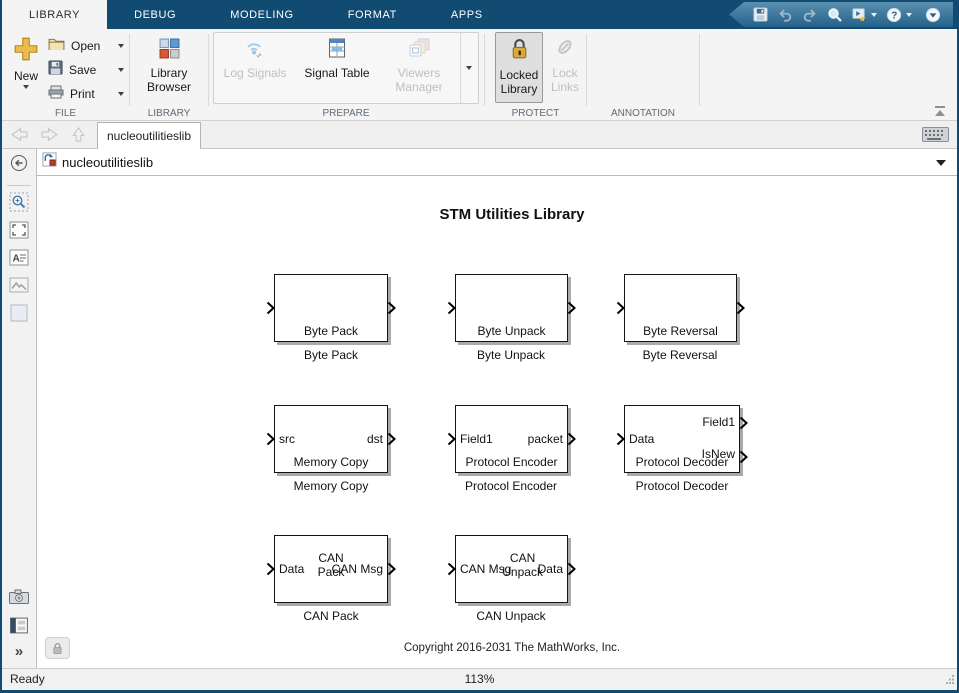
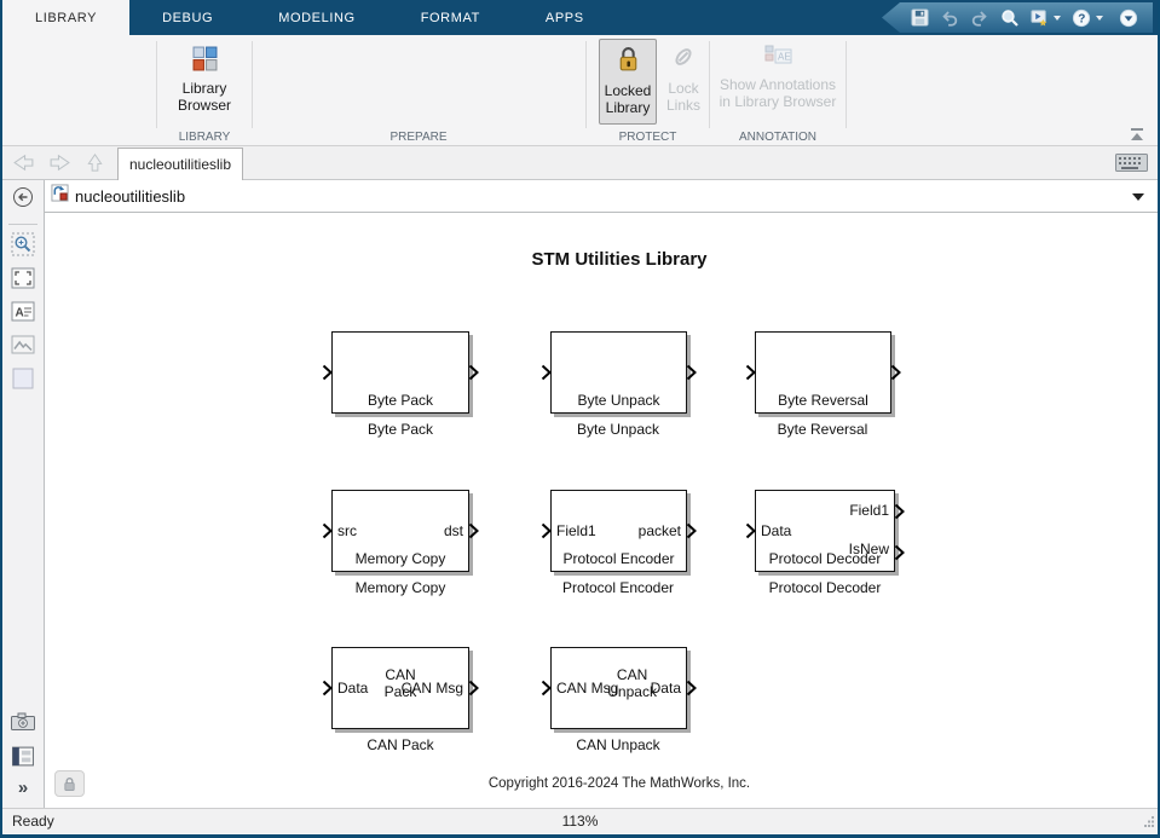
  LIBRARY
  DEBUG
  MODELING
  FORMAT
  APPS
  ?
- New
- Open
- Save
- Print
- FILE
  Library Browser
  LIBRARY
- Log Signals
- Signal Table
- Viewers Manager
  PREPARE
  Locked Library
  Lock Links
  PROTECT
+ AE
+ Show Annotations in Library Browser
  ANNOTATION
  nucleoutilitieslib
  A
  »
  nucleoutilitieslib
  STM Utilities Library
  Byte Pack
  Byte Pack
  Byte Unpack
  Byte Unpack
  Byte Reversal
  Byte Reversal
  src
  dst
  Memory Copy
  Memory Copy
  Field1
  packet
  Protocol Encoder
  Protocol Encoder
  Data
  Field1
  IsNew
  Protocol Decoder
  Protocol Decoder
  Data
  CAN
  Pack
  CAN Msg
  CAN Pack
  CAN Msg
  CAN
  Unpack
  Data
  CAN Unpack
- Copyright 2016-2031 The MathWorks, Inc.
+ Copyright 2016-2024 The MathWorks, Inc.
  Ready
  113%
